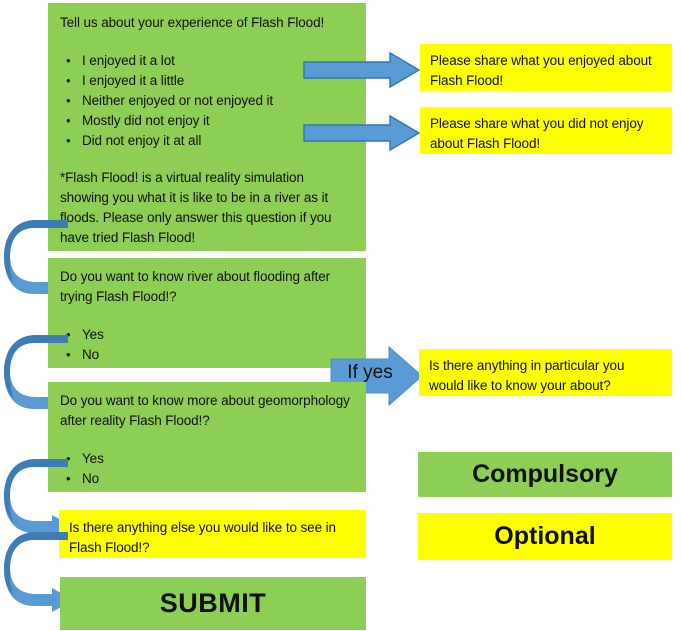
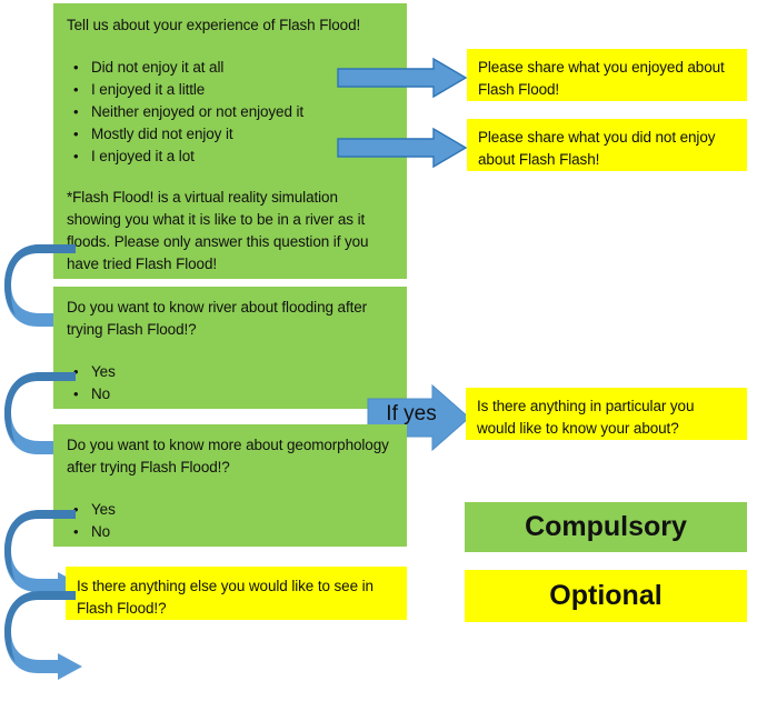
  Tell us about your experience of Flash Flood!
- I enjoyed it a lot
+ Did not enjoy it at all
  I enjoyed it a little
  Neither enjoyed or not enjoyed it
  Mostly did not enjoy it
- Did not enjoy it at all
+ I enjoyed it a lot
  *Flash Flood! is a virtual reality simulation showing you what it is like to be in a river as it floods. Please only answer this question if you have tried Flash Flood!
  Please share what you enjoyed about Flash Flood!
- Please share what you did not enjoy about Flash Flood!
+ Please share what you did not enjoy about Flash Flash!
  Do you want to know river about flooding after trying Flash Flood!?
  Yes
  No
  If yes
  Is there anything in particular you would like to know your about?
- Do you want to know more about geomorphology after reality Flash Flood!?
+ Do you want to know more about geomorphology after trying Flash Flood!?
  Yes
  No
  Compulsory
  Is there anything else you would like to see in Flash Flood!?
  Optional
- SUBMIT
